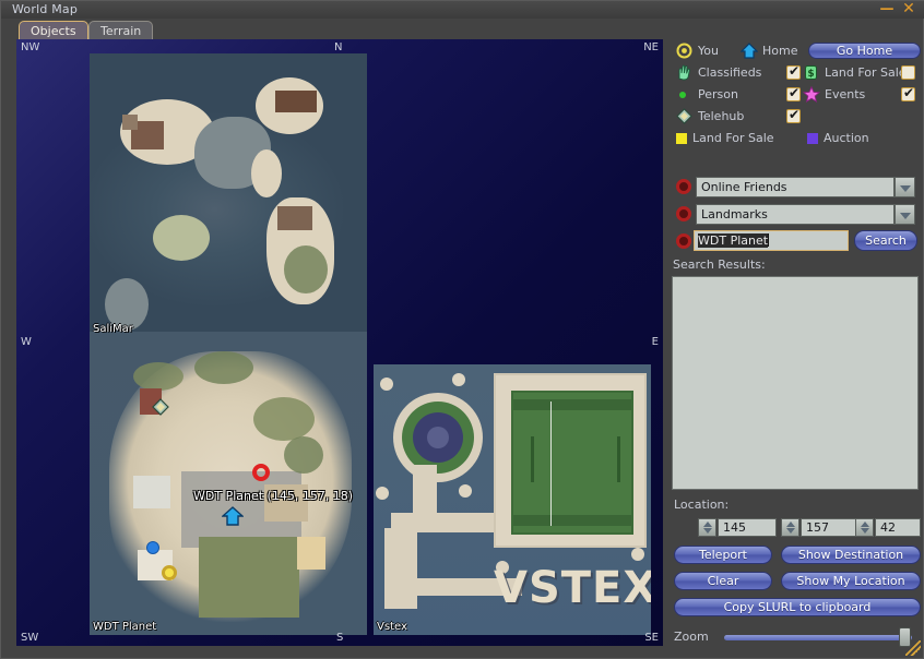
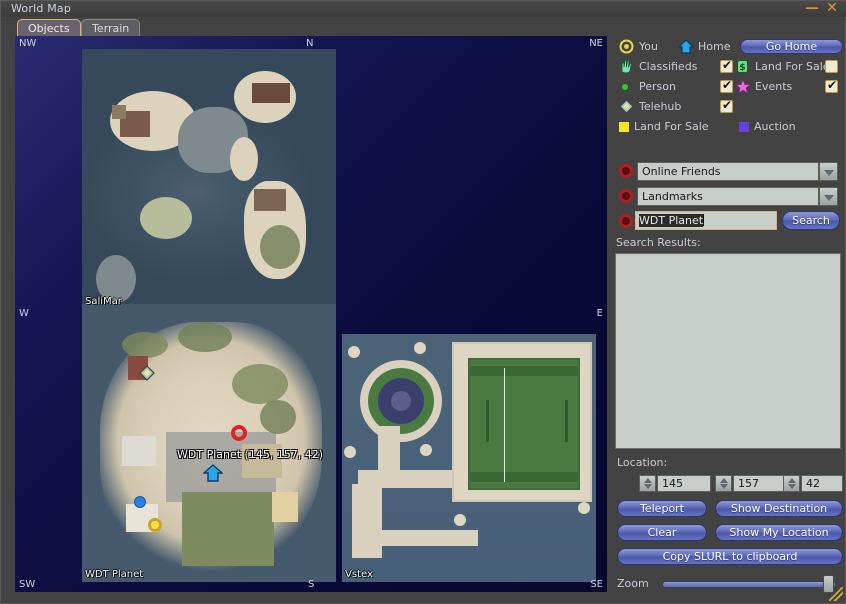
  World Map
  —
  ✕
  Objects
  Terrain
  SaliMar
  WDT Planet
- VSTEX
  Vstex
- WDT Planet (145, 157, 18)
+ WDT Planet (145, 157, 42)
  NW
  N
  NE
  W
  E
  SW
  S
  SE
  You
  Home
  Go Home
  Classifieds
  $
  Land For Sal
  Person
  Events
  Telehub
  Land For Sale
  Auction
  Online Friends
  Landmarks
  WDT Planet
  Search
  Search Results:
  Location:
  145
  157
  42
  Teleport
  Show Destination
  Clear
  Show My Location
  Copy SLURL to clipboard
  Zoom
